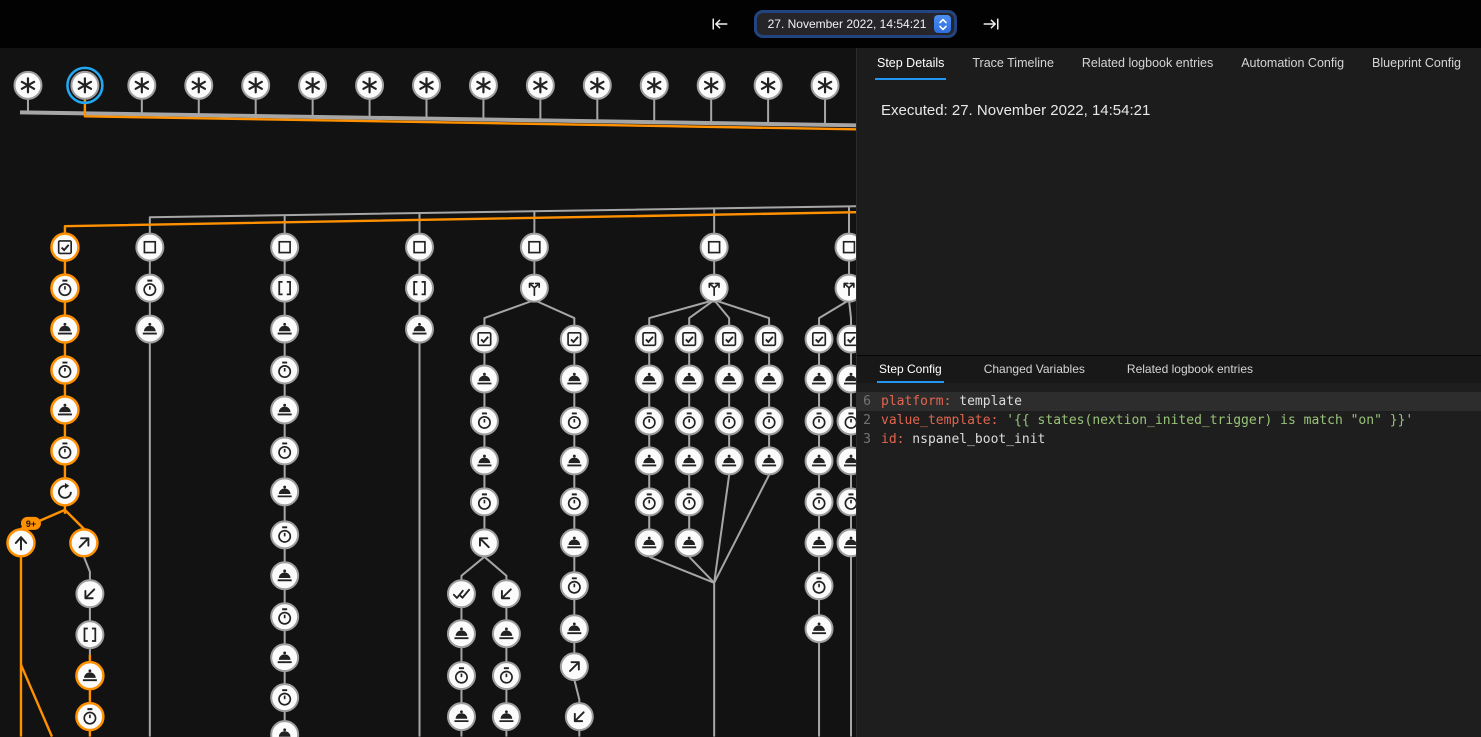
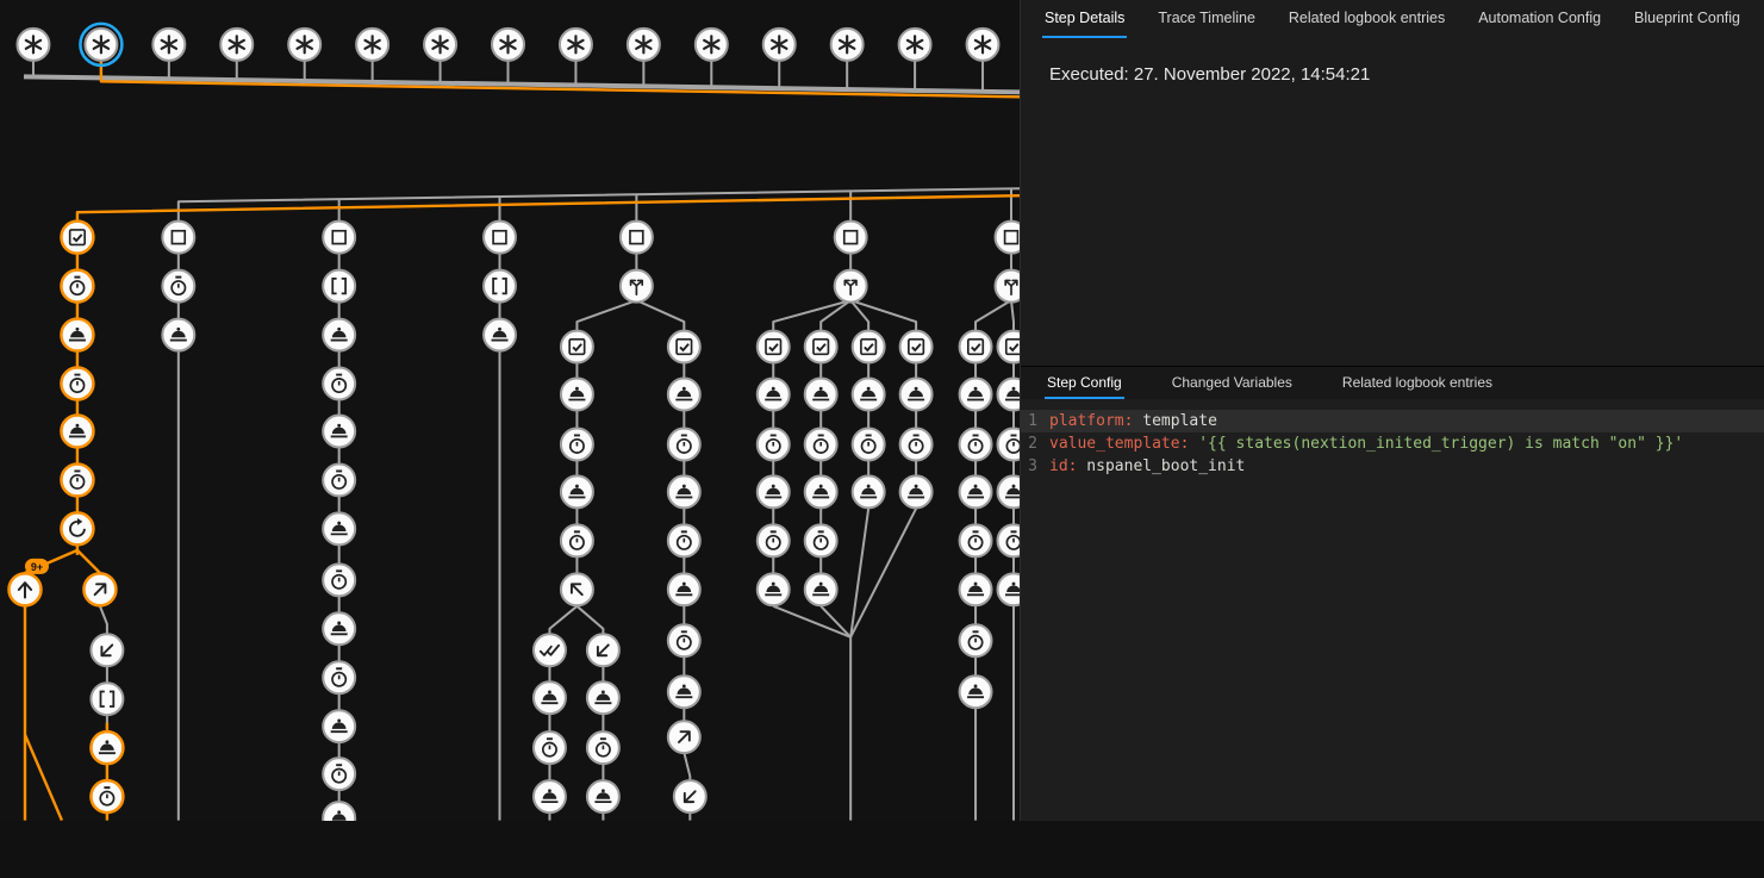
- 27. November 2022, 14:54:21
  9+
  Step Details
  Trace Timeline
  Related logbook entries
  Automation Config
  Blueprint Config
  Executed: 27. November 2022, 14:54:21
  Step Config
  Changed Variables
  Related logbook entries
- 6
+ 1
  platform: template
  2
  value_template: '{{ states(nextion_inited_trigger) is match "on" }}'
  3
  id: nspanel_boot_init
